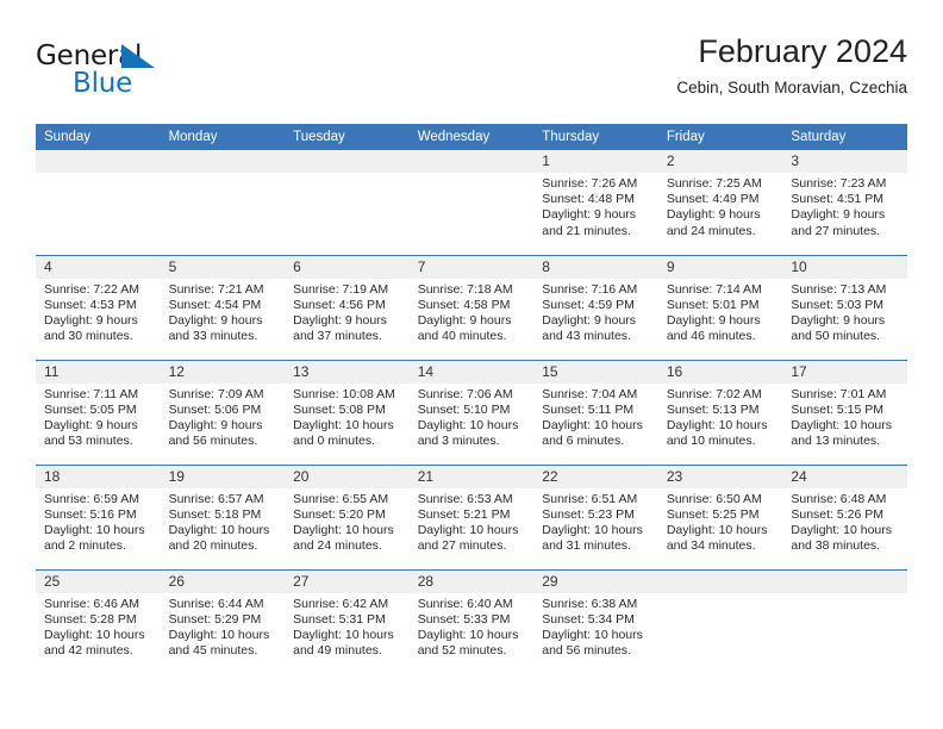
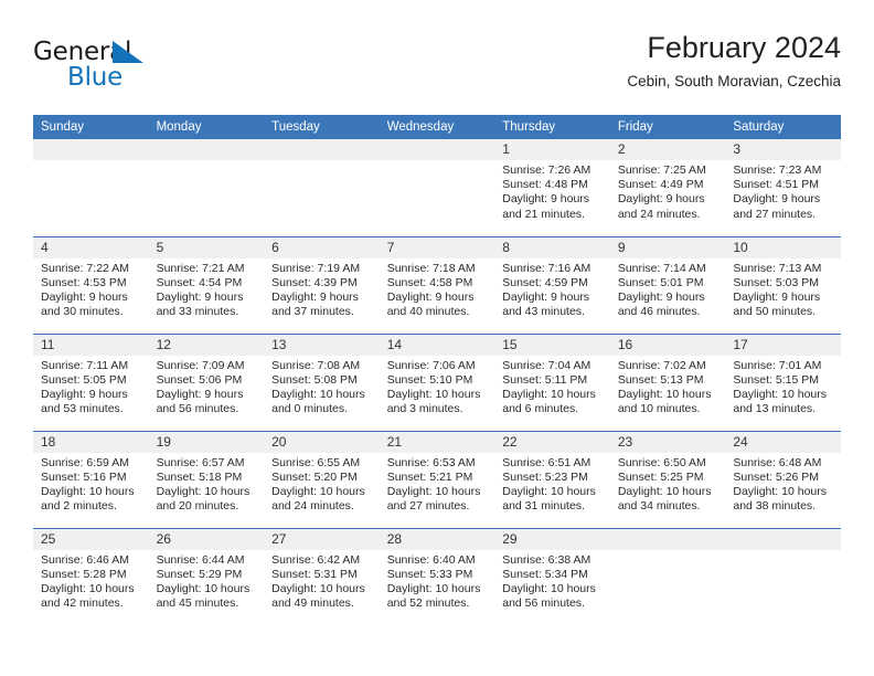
  General
  Blue
  February 2024
  Cebin, South Moravian, Czechia
  Sunday	Monday	Tuesday	Wednesday	Thursday	Friday	Saturday
  				1 Sunrise: 7:26 AM Sunset: 4:48 PM Daylight: 9 hours and 21 minutes.	2 Sunrise: 7:25 AM Sunset: 4:49 PM Daylight: 9 hours and 24 minutes.	3 Sunrise: 7:23 AM Sunset: 4:51 PM Daylight: 9 hours and 27 minutes.
- 4 Sunrise: 7:22 AM Sunset: 4:53 PM Daylight: 9 hours and 30 minutes.	5 Sunrise: 7:21 AM Sunset: 4:54 PM Daylight: 9 hours and 33 minutes.	6 Sunrise: 7:19 AM Sunset: 4:56 PM Daylight: 9 hours and 37 minutes.	7 Sunrise: 7:18 AM Sunset: 4:58 PM Daylight: 9 hours and 40 minutes.	8 Sunrise: 7:16 AM Sunset: 4:59 PM Daylight: 9 hours and 43 minutes.	9 Sunrise: 7:14 AM Sunset: 5:01 PM Daylight: 9 hours and 46 minutes.	10 Sunrise: 7:13 AM Sunset: 5:03 PM Daylight: 9 hours and 50 minutes.
+ 4 Sunrise: 7:22 AM Sunset: 4:53 PM Daylight: 9 hours and 30 minutes.	5 Sunrise: 7:21 AM Sunset: 4:54 PM Daylight: 9 hours and 33 minutes.	6 Sunrise: 7:19 AM Sunset: 4:39 PM Daylight: 9 hours and 37 minutes.	7 Sunrise: 7:18 AM Sunset: 4:58 PM Daylight: 9 hours and 40 minutes.	8 Sunrise: 7:16 AM Sunset: 4:59 PM Daylight: 9 hours and 43 minutes.	9 Sunrise: 7:14 AM Sunset: 5:01 PM Daylight: 9 hours and 46 minutes.	10 Sunrise: 7:13 AM Sunset: 5:03 PM Daylight: 9 hours and 50 minutes.
- 11 Sunrise: 7:11 AM Sunset: 5:05 PM Daylight: 9 hours and 53 minutes.	12 Sunrise: 7:09 AM Sunset: 5:06 PM Daylight: 9 hours and 56 minutes.	13 Sunrise: 10:08 AM Sunset: 5:08 PM Daylight: 10 hours and 0 minutes.	14 Sunrise: 7:06 AM Sunset: 5:10 PM Daylight: 10 hours and 3 minutes.	15 Sunrise: 7:04 AM Sunset: 5:11 PM Daylight: 10 hours and 6 minutes.	16 Sunrise: 7:02 AM Sunset: 5:13 PM Daylight: 10 hours and 10 minutes.	17 Sunrise: 7:01 AM Sunset: 5:15 PM Daylight: 10 hours and 13 minutes.
+ 11 Sunrise: 7:11 AM Sunset: 5:05 PM Daylight: 9 hours and 53 minutes.	12 Sunrise: 7:09 AM Sunset: 5:06 PM Daylight: 9 hours and 56 minutes.	13 Sunrise: 7:08 AM Sunset: 5:08 PM Daylight: 10 hours and 0 minutes.	14 Sunrise: 7:06 AM Sunset: 5:10 PM Daylight: 10 hours and 3 minutes.	15 Sunrise: 7:04 AM Sunset: 5:11 PM Daylight: 10 hours and 6 minutes.	16 Sunrise: 7:02 AM Sunset: 5:13 PM Daylight: 10 hours and 10 minutes.	17 Sunrise: 7:01 AM Sunset: 5:15 PM Daylight: 10 hours and 13 minutes.
  18 Sunrise: 6:59 AM Sunset: 5:16 PM Daylight: 10 hours and 2 minutes.	19 Sunrise: 6:57 AM Sunset: 5:18 PM Daylight: 10 hours and 20 minutes.	20 Sunrise: 6:55 AM Sunset: 5:20 PM Daylight: 10 hours and 24 minutes.	21 Sunrise: 6:53 AM Sunset: 5:21 PM Daylight: 10 hours and 27 minutes.	22 Sunrise: 6:51 AM Sunset: 5:23 PM Daylight: 10 hours and 31 minutes.	23 Sunrise: 6:50 AM Sunset: 5:25 PM Daylight: 10 hours and 34 minutes.	24 Sunrise: 6:48 AM Sunset: 5:26 PM Daylight: 10 hours and 38 minutes.
  25 Sunrise: 6:46 AM Sunset: 5:28 PM Daylight: 10 hours and 42 minutes.	26 Sunrise: 6:44 AM Sunset: 5:29 PM Daylight: 10 hours and 45 minutes.	27 Sunrise: 6:42 AM Sunset: 5:31 PM Daylight: 10 hours and 49 minutes.	28 Sunrise: 6:40 AM Sunset: 5:33 PM Daylight: 10 hours and 52 minutes.	29 Sunrise: 6:38 AM Sunset: 5:34 PM Daylight: 10 hours and 56 minutes.
